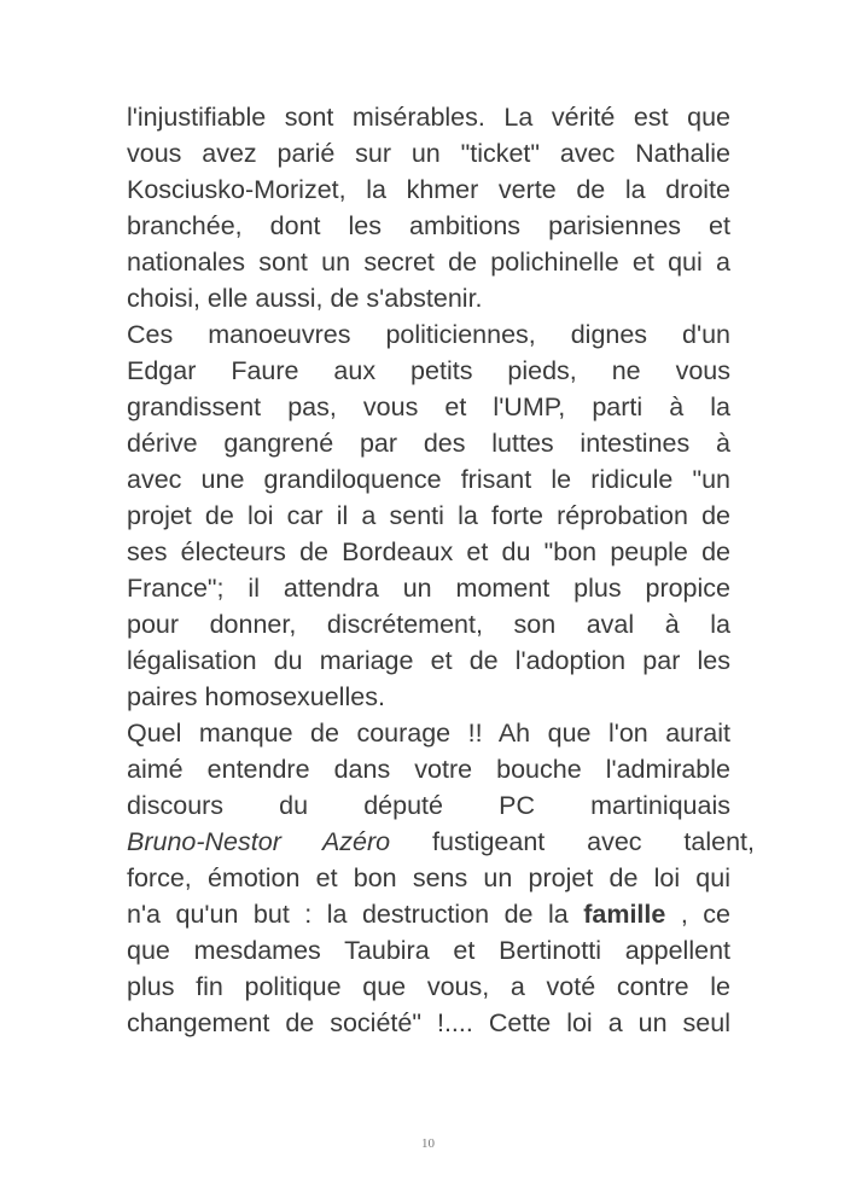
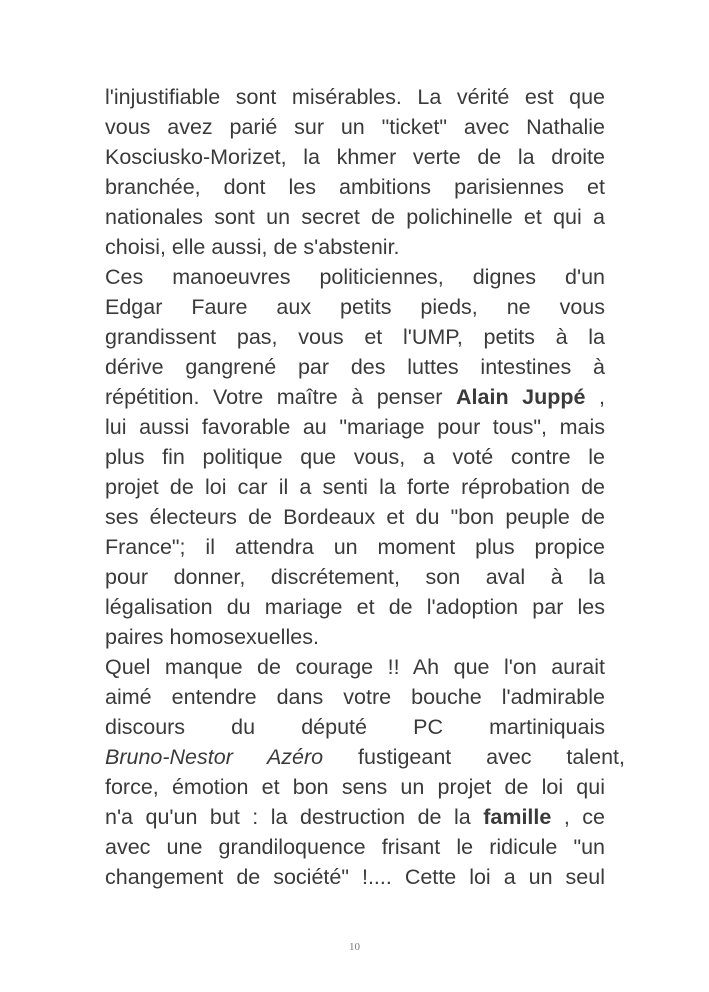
  l'injustifiable sont misérables. La vérité est que
  vous avez parié sur un "ticket" avec Nathalie
  Kosciusko-Morizet, la khmer verte de la droite
  branchée, dont les ambitions parisiennes et
  nationales sont un secret de polichinelle et qui a
  choisi, elle aussi, de s'abstenir.
  Ces manoeuvres politiciennes, dignes d'un
  Edgar Faure aux petits pieds, ne vous
- grandissent pas, vous et l'UMP, parti à la
+ grandissent pas, vous et l'UMP, petits à la
  dérive gangrené par des luttes intestines à
+ répétition. Votre maître à penser Alain Juppé ,
+ lui aussi favorable au "mariage pour tous", mais
- avec une grandiloquence frisant le ridicule "un
+ plus fin politique que vous, a voté contre le
  projet de loi car il a senti la forte réprobation de
  ses électeurs de Bordeaux et du "bon peuple de
  France"; il attendra un moment plus propice
  pour donner, discrétement, son aval à la
  légalisation du mariage et de l'adoption par les
  paires homosexuelles.
  Quel manque de courage !! Ah que l'on aurait
  aimé entendre dans votre bouche l'admirable
  discours du député PC martiniquais
  Bruno-Nestor Azéro fustigeant avec talent,
  force, émotion et bon sens un projet de loi qui
  n'a qu'un but : la destruction de la famille , ce
- que mesdames Taubira et Bertinotti appellent
- plus fin politique que vous, a voté contre le
+ avec une grandiloquence frisant le ridicule "un
  changement de société" !.... Cette loi a un seul
  10
